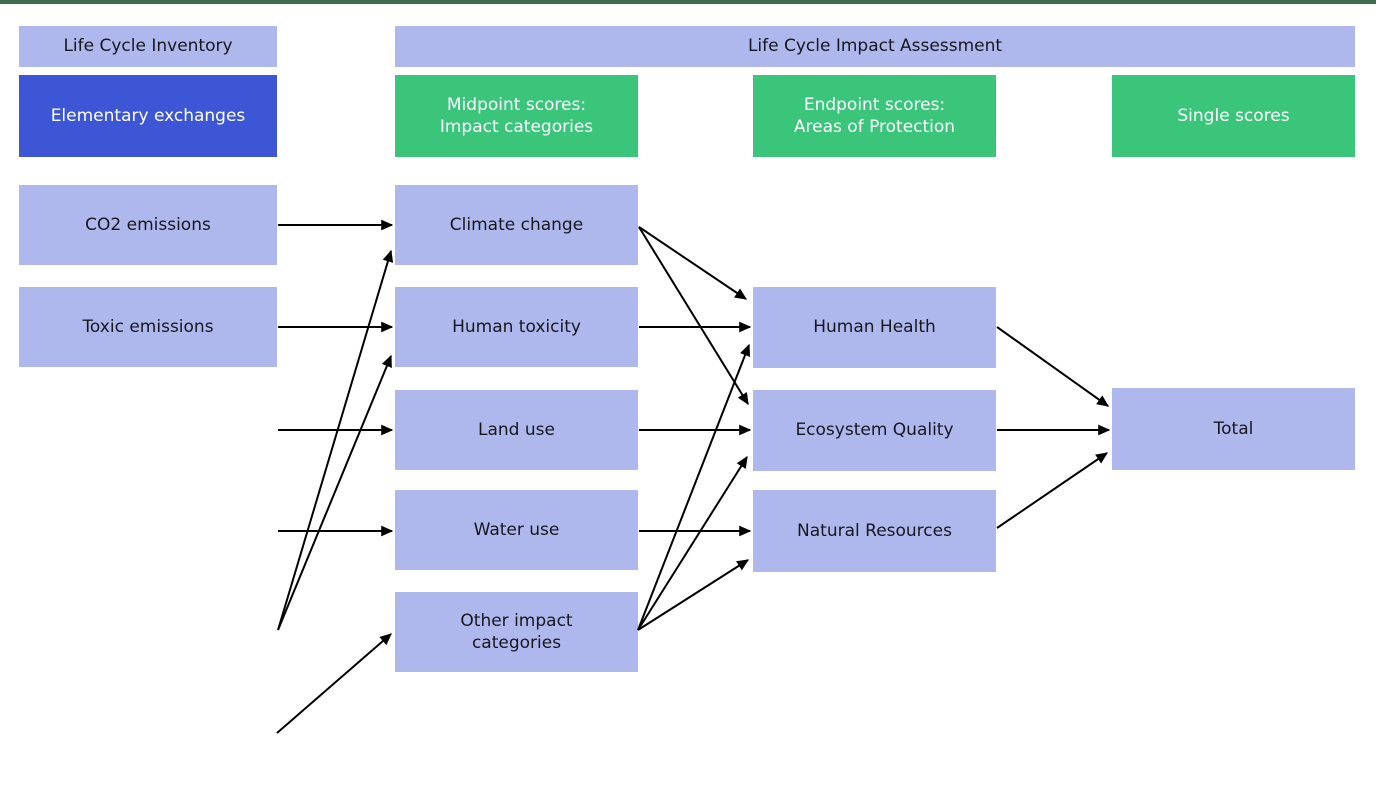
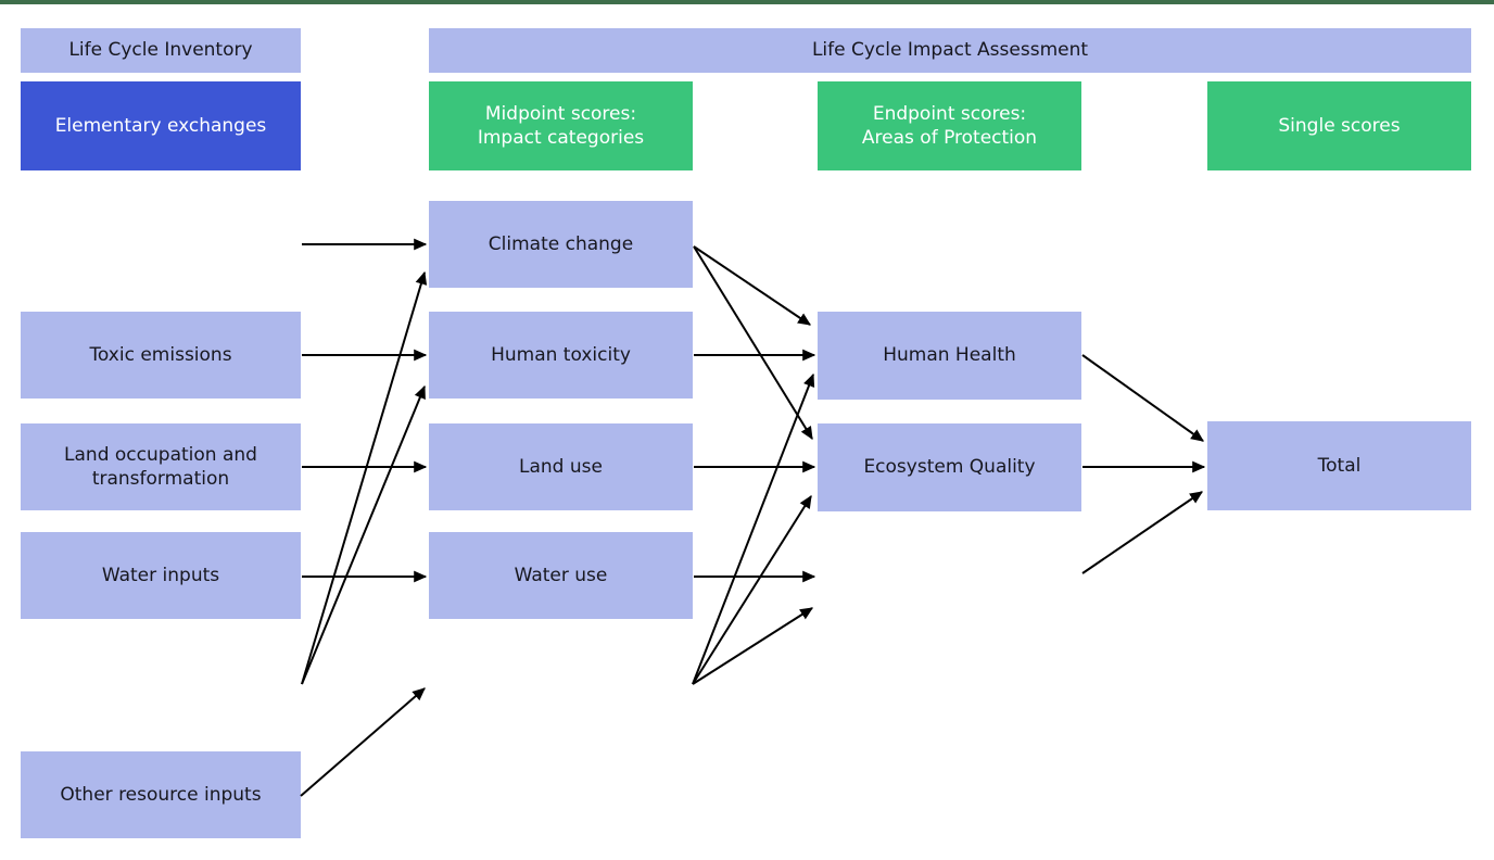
  Life Cycle Inventory
  Life Cycle Impact Assessment
  Elementary exchanges
  Midpoint scores:
  Impact categories
  Endpoint scores:
  Areas of Protection
  Single scores
- CO2 emissions
  Toxic emissions
+ Land occupation and
+ transformation
+ Water inputs
+ Other resource inputs
  Climate change
  Human toxicity
  Land use
  Water use
- Other impact
- categories
  Human Health
  Ecosystem Quality
- Natural Resources
  Total
